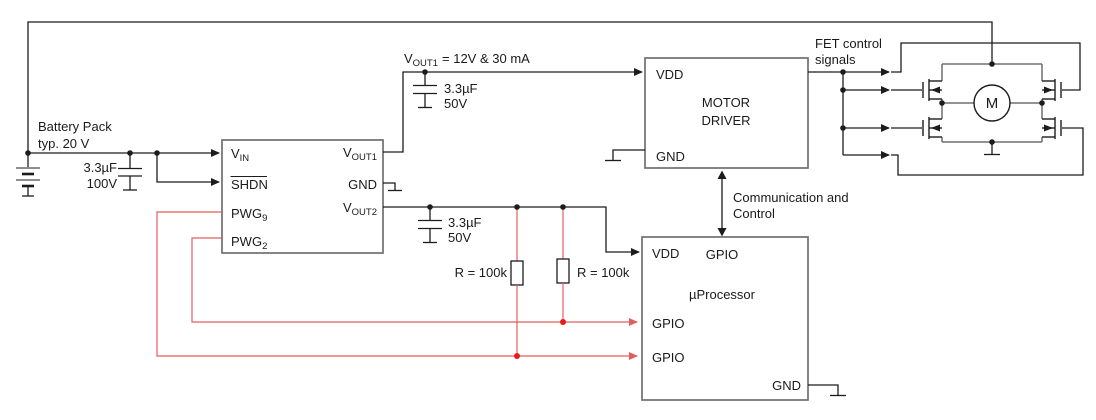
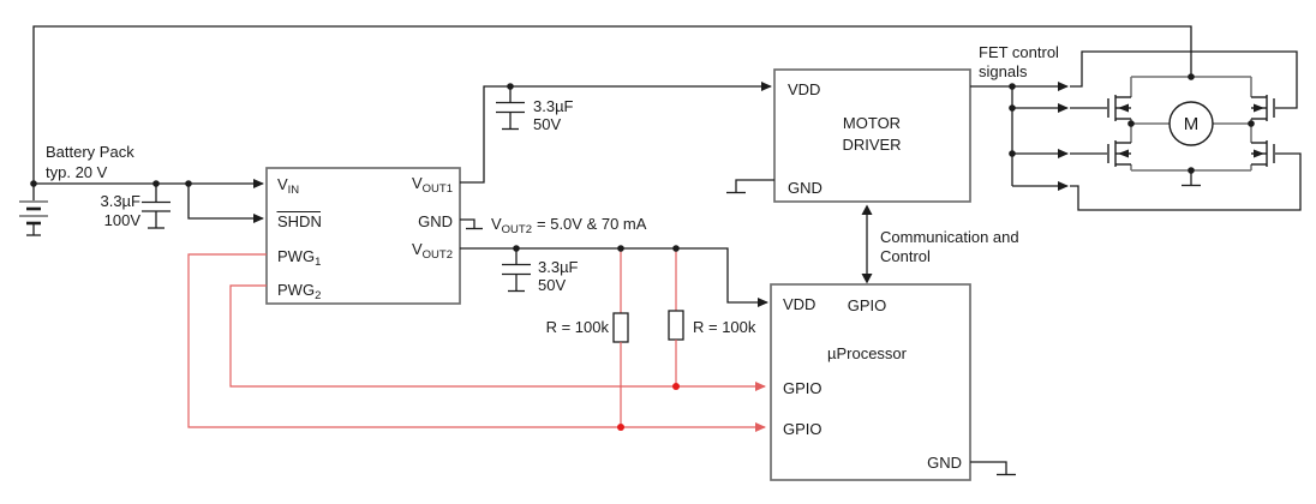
  VIN
  SHDN
- PWG9
+ PWG1
  PWG2
  VOUT1
  GND
  VOUT2
  VDD
  MOTOR
  DRIVER
  GND
  VDD
  GPIO
  µProcessor
  GPIO
  GPIO
  GND
  M
  Battery Pack
  typ. 20 V
  3.3µF
  100V
- VOUT1 = 12V & 30 mA
  3.3µF
  50V
+ VOUT2 = 5.0V & 70 mA
  3.3µF
  50V
  R = 100k
  R = 100k
  Communication and
  Control
  FET control
  signals
